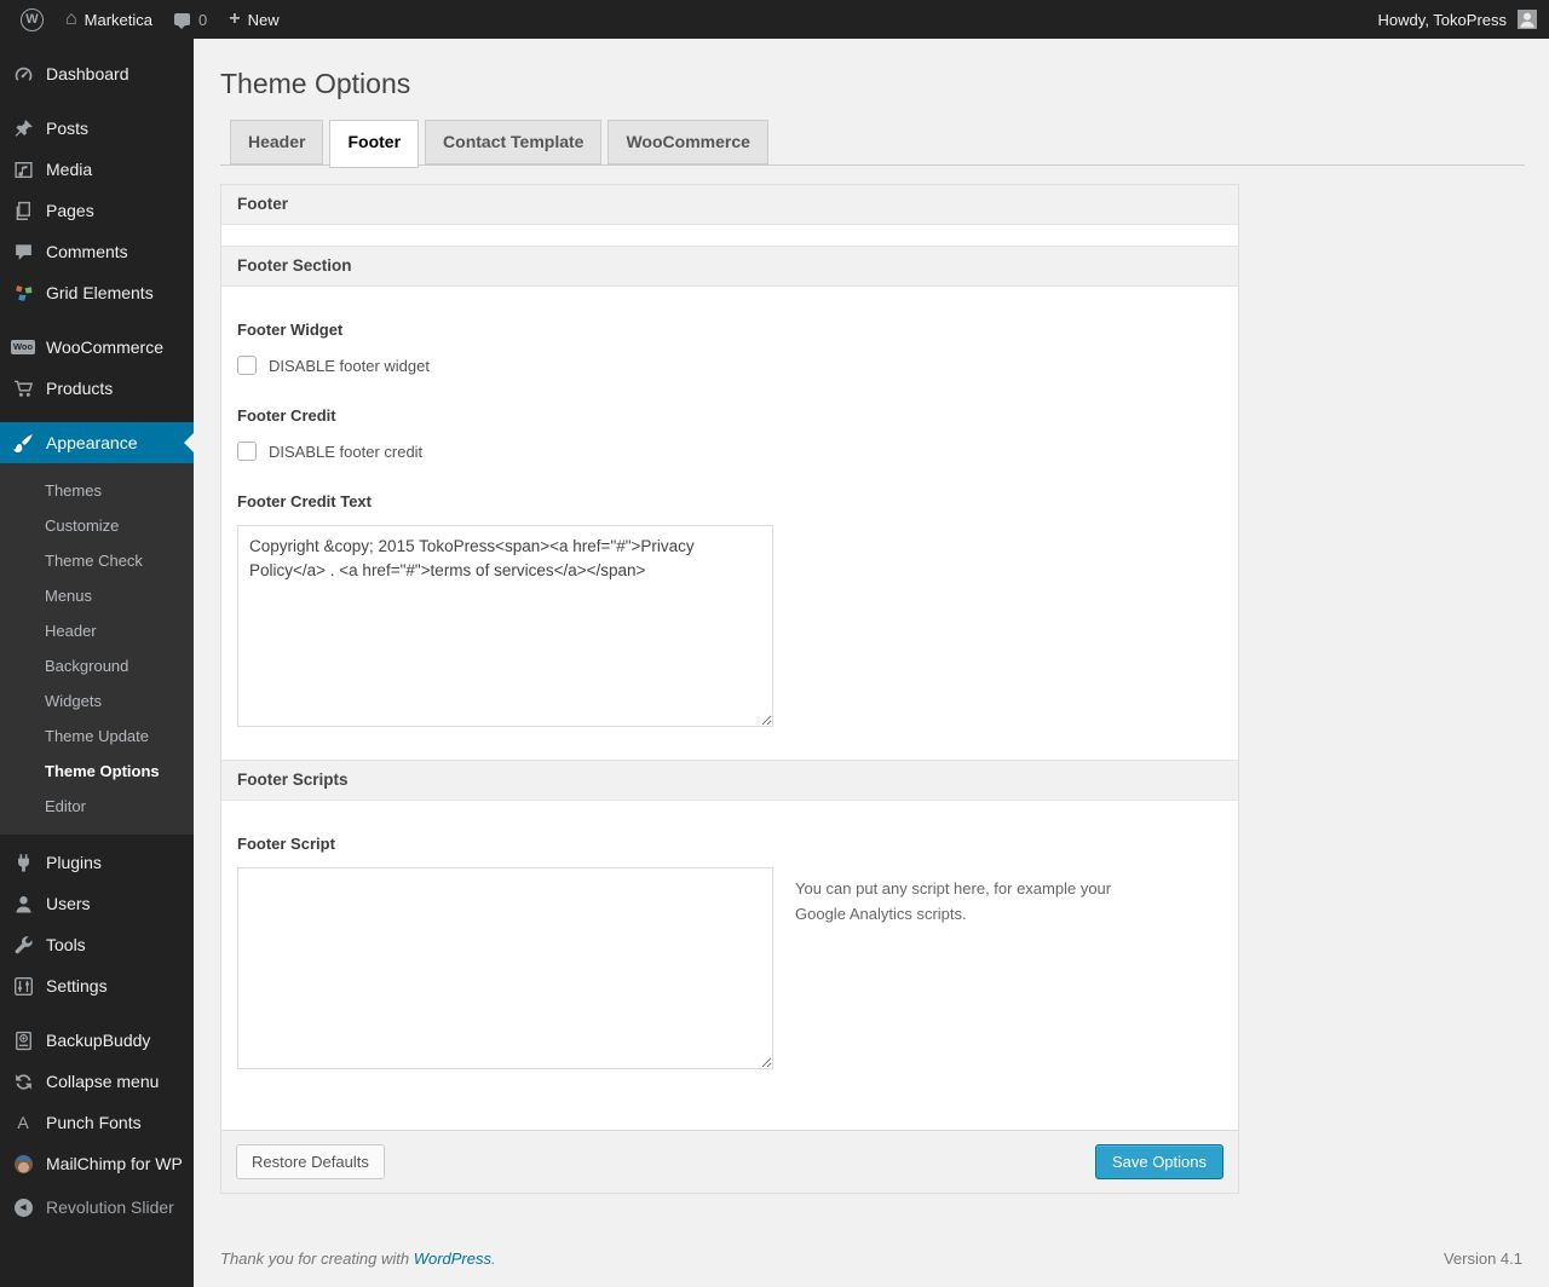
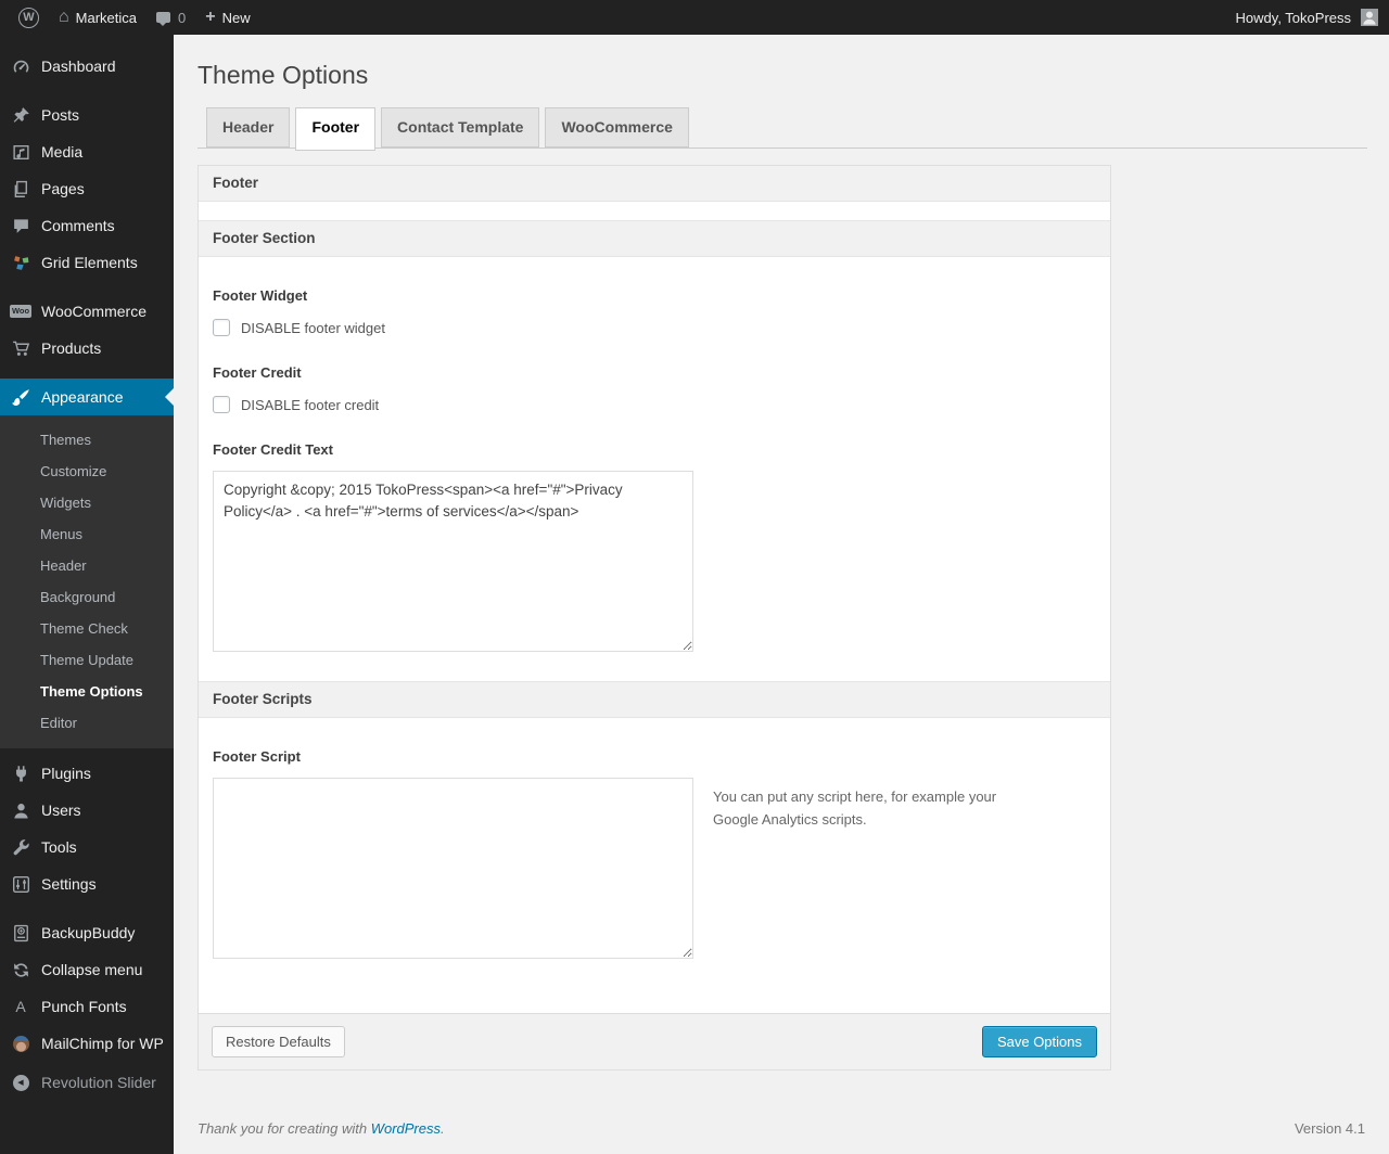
  W
  ⌂
  Marketica
  0
  +
  New
  Howdy, TokoPress
  Dashboard
  Posts
  Media
  Pages
  Comments
  Grid Elements
  Woo
  WooCommerce
  Products
  Appearance
  Themes
  Customize
- Theme Check
+ Widgets
  Menus
  Header
  Background
- Widgets
+ Theme Check
  Theme Update
  Theme Options
  Editor
  Plugins
  Users
  Tools
  Settings
  BackupBuddy
  Collapse menu
  A
  Punch Fonts
  MailChimp for WP
  Revolution Slider
  Theme Options
  Header Footer Contact Template WooCommerce
  Footer
  Footer Section
  Footer Widget
  DISABLE footer widget
  Footer Credit
  DISABLE footer credit
  Footer Credit Text
  Footer Scripts
  Footer Script
  You can put any script here, for example your Google Analytics scripts.
  Restore Defaults
  Save Options
  Thank you for creating with WordPress.
  Version 4.1
